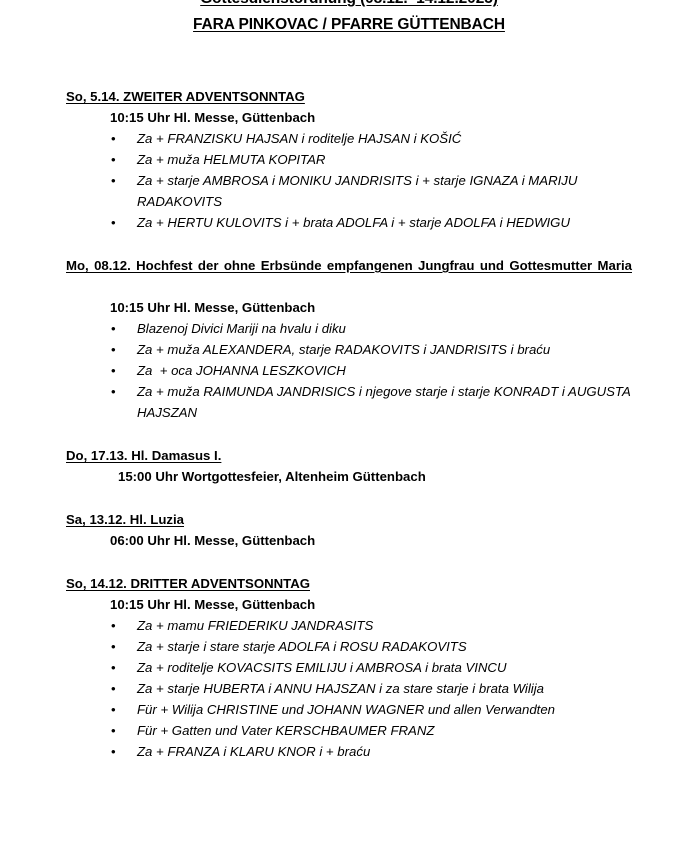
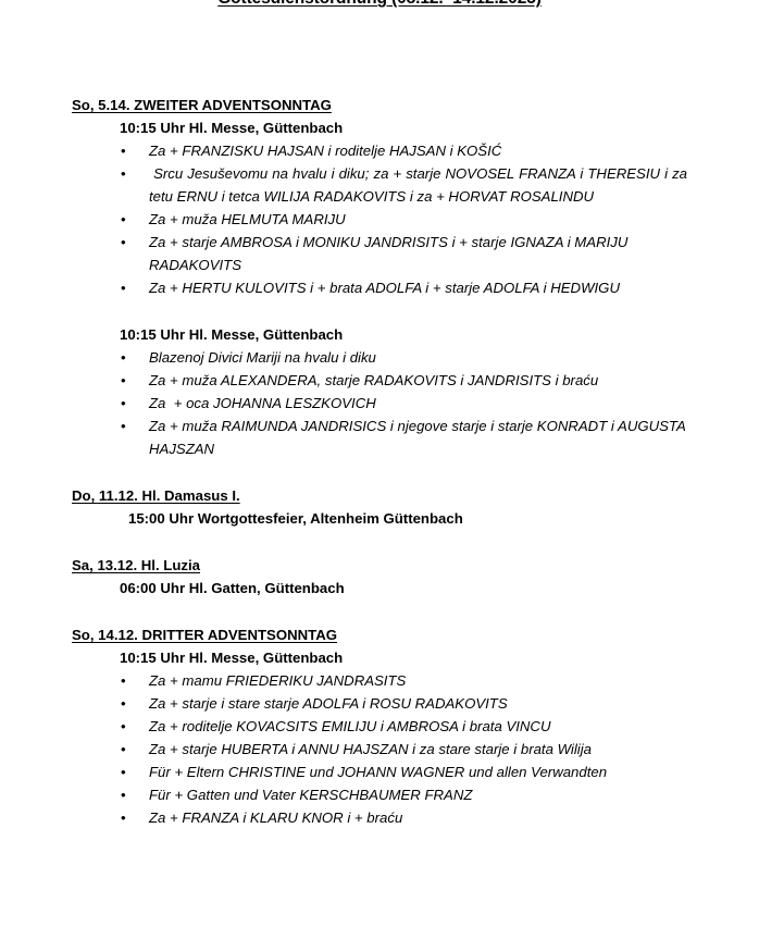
- FARA PINKOVAC / PFARRE GÜTTENBACH
  So, 5.14. ZWEITER ADVENTSONNTAG
  10:15 Uhr Hl. Messe, Güttenbach
  Za + FRANZISKU HAJSAN i roditelje HAJSAN i KOŠIĆ
+ Srcu Jesuševomu na hvalu i diku; za + starje NOVOSEL FRANZA i THERESIU i za tetu ERNU i tetca WILIJA RADAKOVITS i za + HORVAT ROSALINDU
- Za + muža HELMUTA KOPITAR
+ Za + muža HELMUTA MARIJU
  Za + starje AMBROSA i MONIKU JANDRISITS i + starje IGNAZA i MARIJU RADAKOVITS
  Za + HERTU KULOVITS i + brata ADOLFA i + starje ADOLFA i HEDWIGU
- Mo, 08.12. Hochfest der ohne Erbsünde empfangenen Jungfrau und Gottesmutter Maria
  10:15 Uhr Hl. Messe, Güttenbach
  Blazenoj Divici Mariji na hvalu i diku
  Za + muža ALEXANDERA, starje RADAKOVITS i JANDRISITS i braću
  Za + oca JOHANNA LESZKOVICH
  Za + muža RAIMUNDA JANDRISICS i njegove starje i starje KONRADT i AUGUSTA HAJSZAN
- Do, 17.13. Hl. Damasus I.
+ Do, 11.12. Hl. Damasus I.
  15:00 Uhr Wortgottesfeier, Altenheim Güttenbach
  Sa, 13.12. Hl. Luzia
- 06:00 Uhr Hl. Messe, Güttenbach
+ 06:00 Uhr Hl. Gatten, Güttenbach
  So, 14.12. DRITTER ADVENTSONNTAG
  10:15 Uhr Hl. Messe, Güttenbach
  Za + mamu FRIEDERIKU JANDRASITS
  Za + starje i stare starje ADOLFA i ROSU RADAKOVITS
  Za + roditelje KOVACSITS EMILIJU i AMBROSA i brata VINCU
  Za + starje HUBERTA i ANNU HAJSZAN i za stare starje i brata Wilija
- Für + Wilija CHRISTINE und JOHANN WAGNER und allen Verwandten
+ Für + Eltern CHRISTINE und JOHANN WAGNER und allen Verwandten
  Für + Gatten und Vater KERSCHBAUMER FRANZ
  Za + FRANZA i KLARU KNOR i + braću
